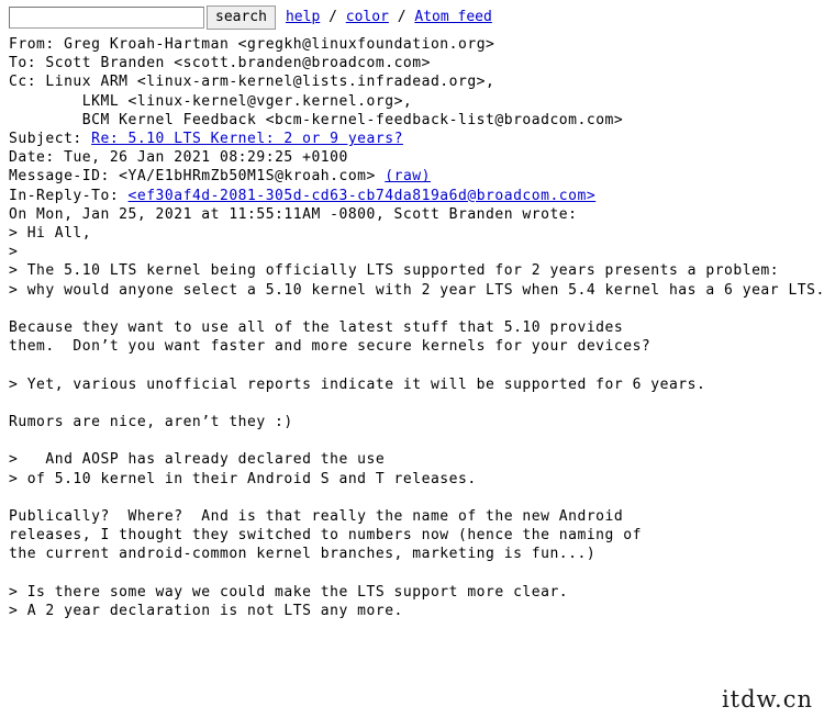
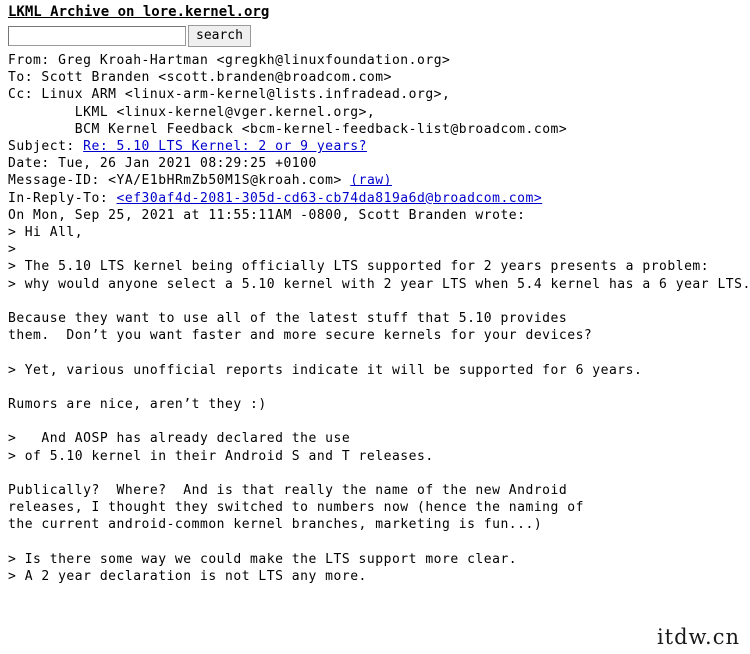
+ LKML Archive on lore.kernel.org
  search
- help / color / Atom feed
  From: Greg Kroah-Hartman <gregkh@linuxfoundation.org> To: Scott Branden <scott.branden@broadcom.com> Cc: Linux ARM <linux-arm-kernel@lists.infradead.org>, LKML <linux-kernel@vger.kernel.org>, BCM Kernel Feedback <bcm-kernel-feedback-list@broadcom.com> Subject: Re: 5.10 LTS Kernel: 2 or 9 years? Date: Tue, 26 Jan 2021 08:29:25 +0100 Message-ID: <YA/E1bHRmZb50M1S@kroah.com> (raw) In-Reply-To: <ef30af4d-2081-305d-cd63-cb74da819a6d@broadcom.com>
- On Mon, Jan 25, 2021 at 11:55:11AM -0800, Scott Branden wrote: > Hi All, > > The 5.10 LTS kernel being officially LTS supported for 2 years presents a problem: > why would anyone select a 5.10 kernel with 2 year LTS when 5.4 kernel has a 6 year LTS. Because they want to use all of the latest stuff that 5.10 provides them. Don’t you want faster and more secure kernels for your devices? > Yet, various unofficial reports indicate it will be supported for 6 years. Rumors are nice, aren’t they :) > And AOSP has already declared the use > of 5.10 kernel in their Android S and T releases. Publically? Where? And is that really the name of the new Android releases, I thought they switched to numbers now (hence the naming of the current android-common kernel branches, marketing is fun...) > Is there some way we could make the LTS support more clear. > A 2 year declaration is not LTS any more.
+ On Mon, Sep 25, 2021 at 11:55:11AM -0800, Scott Branden wrote: > Hi All, > > The 5.10 LTS kernel being officially LTS supported for 2 years presents a problem: > why would anyone select a 5.10 kernel with 2 year LTS when 5.4 kernel has a 6 year LTS. Because they want to use all of the latest stuff that 5.10 provides them. Don’t you want faster and more secure kernels for your devices? > Yet, various unofficial reports indicate it will be supported for 6 years. Rumors are nice, aren’t they :) > And AOSP has already declared the use > of 5.10 kernel in their Android S and T releases. Publically? Where? And is that really the name of the new Android releases, I thought they switched to numbers now (hence the naming of the current android-common kernel branches, marketing is fun...) > Is there some way we could make the LTS support more clear. > A 2 year declaration is not LTS any more.
  itdw.cn
